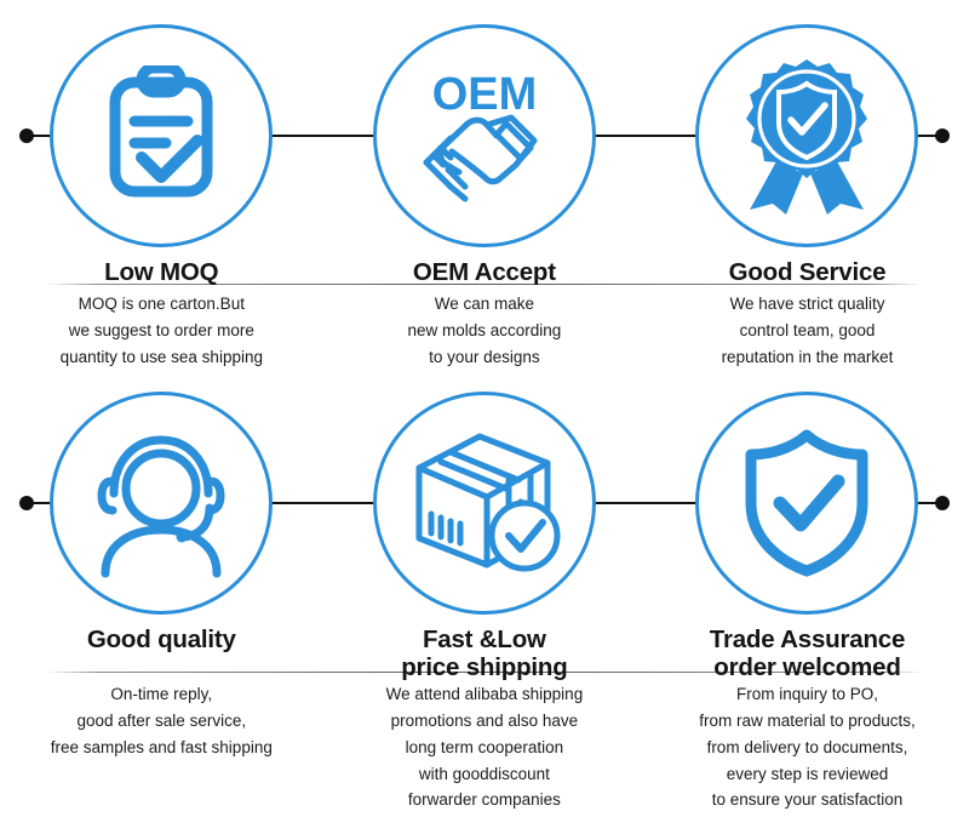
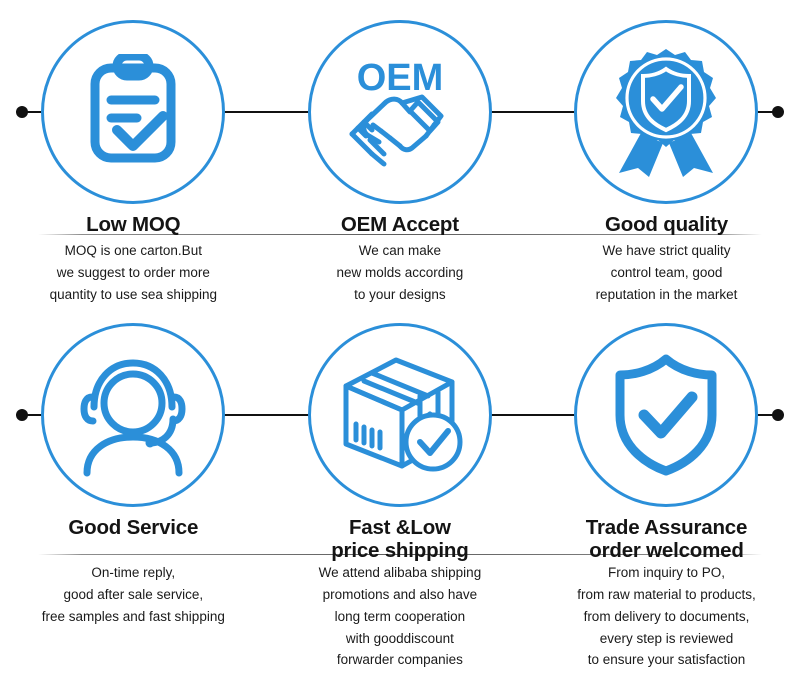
  Low MOQ
  OEM
  OEM Accept
- Good Service
+ Good quality
  MOQ is one carton.But
  we suggest to order more
  quantity to use sea shipping
  We can make
  new molds according
  to your designs
  We have strict quality
  control team, good
  reputation in the market
- Good quality
+ Good Service
  Fast &Low
  price shipping
  Trade Assurance
  order welcomed
  On-time reply,
  good after sale service,
  free samples and fast shipping
  We attend alibaba shipping
  promotions and also have
  long term cooperation
  with gooddiscount
  forwarder companies
  From inquiry to PO,
  from raw material to products,
  from delivery to documents,
  every step is reviewed
  to ensure your satisfaction
